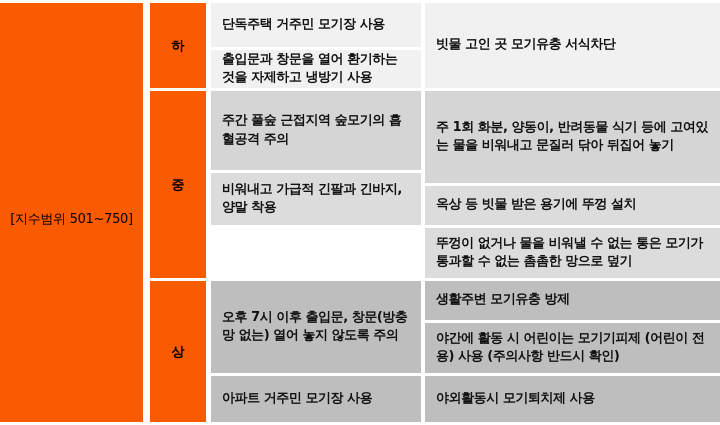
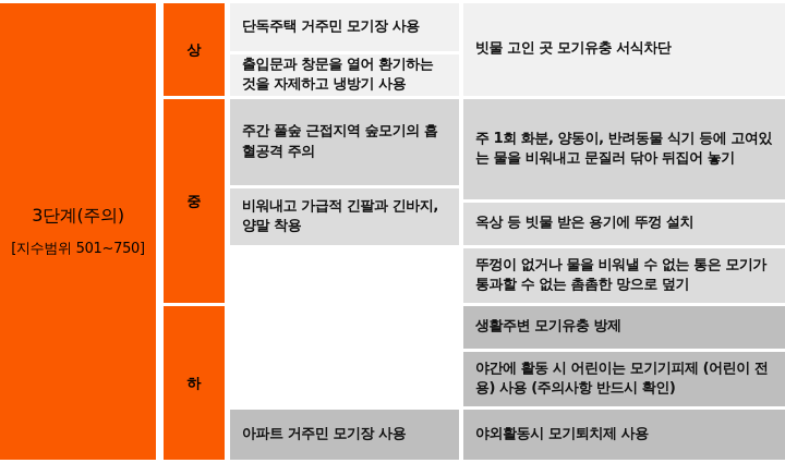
+ 3단계(주의)
  [지수범위 501~750]
- 하
+ 상
  중
- 상
+ 하
  단독주택 거주민 모기장 사용
  출입문과 창문을 열어 환기하는 것을 자제하고 냉방기 사용
  주간 풀숲 근접지역 숲모기의 흡혈공격 주의
  비워내고 가급적 긴팔과 긴바지, 양말 착용
- 오후 7시 이후 출입문, 창문(방충망 없는) 열어 놓지 않도록 주의
  아파트 거주민 모기장 사용
  빗물 고인 곳 모기유충 서식차단
  주 1회 화분, 양동이, 반려동물 식기 등에 고여있는 물을 비워내고 문질러 닦아 뒤집어 놓기
  옥상 등 빗물 받은 용기에 뚜껑 설치
  뚜껑이 없거나 물을 비워낼 수 없는 통은 모기가 통과할 수 없는 촘촘한 망으로 덮기
  생활주변 모기유충 방제
  야간에 활동 시 어린이는 모기기피제 (어린이 전용) 사용 (주의사항 반드시 확인)
  야외활동시 모기퇴치제 사용
